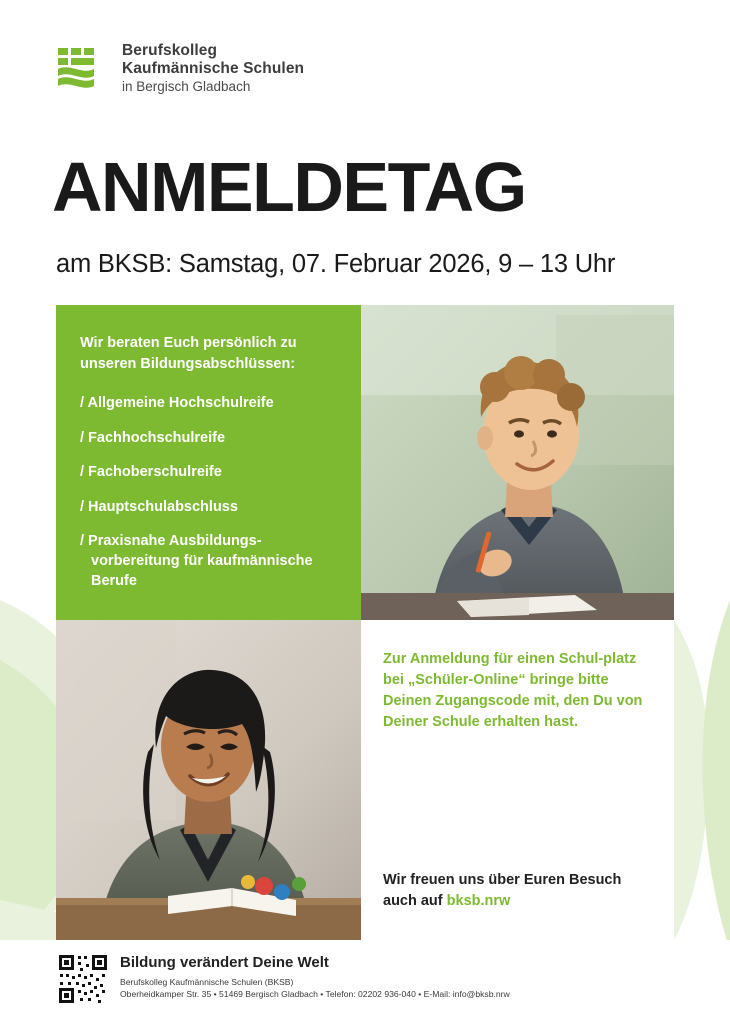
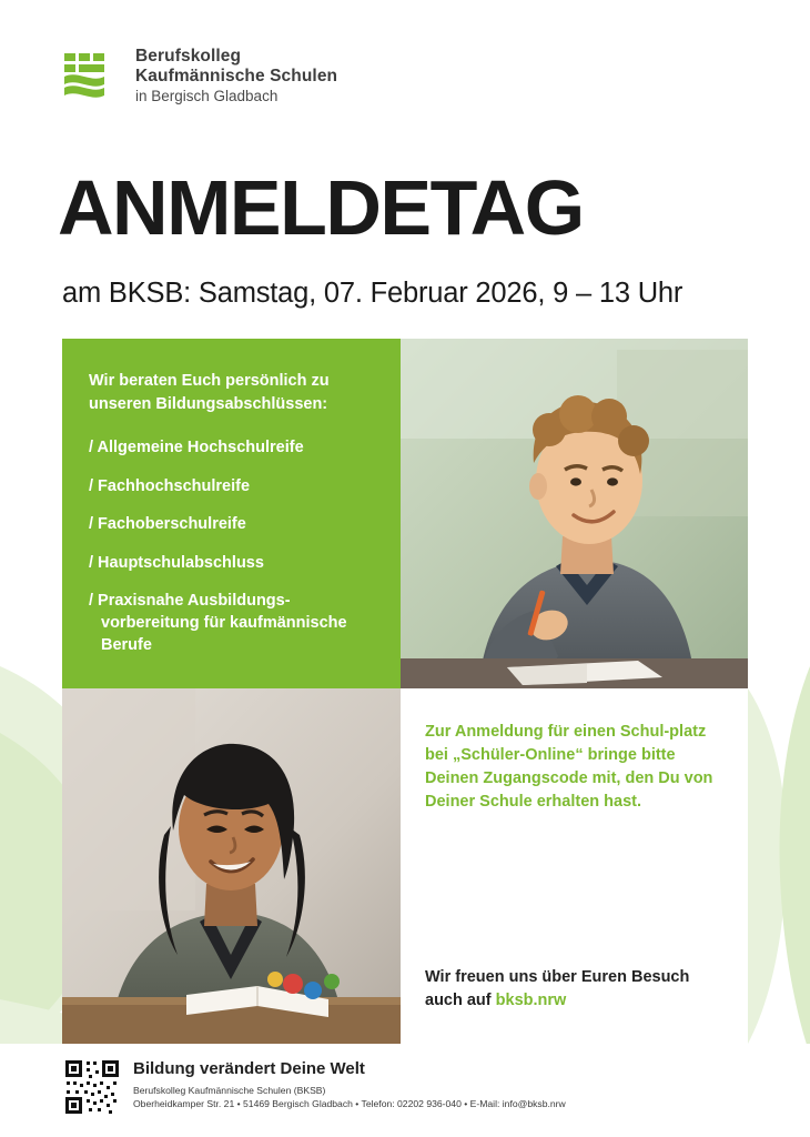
  Berufskolleg
  Kaufmännische Schulen
  in Bergisch Gladbach
  ANMELDETAG
  am BKSB: Samstag, 07. Februar 2026, 9 – 13 Uhr
  Wir beraten Euch persönlich zu unseren Bildungsabschlüssen:
  / Allgemeine Hochschulreife
  / Fachhochschulreife
  / Fachoberschulreife
  / Hauptschulabschluss
  / Praxisnahe Ausbildungs-
  vorbereitung für kaufmännische
  Berufe
  Zur Anmeldung für einen Schul-platz bei „Schüler-Online“ bringe bitte Deinen Zugangscode mit, den Du von Deiner Schule erhalten hast.
  Wir freuen uns über Euren Besuch
  auch auf bksb.nrw
  Bildung verändert Deine Welt
  Berufskolleg Kaufmännische Schulen (BKSB)
- Oberheidkamper Str. 35 • 51469 Bergisch Gladbach • Telefon: 02202 936-040 • E-Mail: info@bksb.nrw
+ Oberheidkamper Str. 21 • 51469 Bergisch Gladbach • Telefon: 02202 936-040 • E-Mail: info@bksb.nrw
